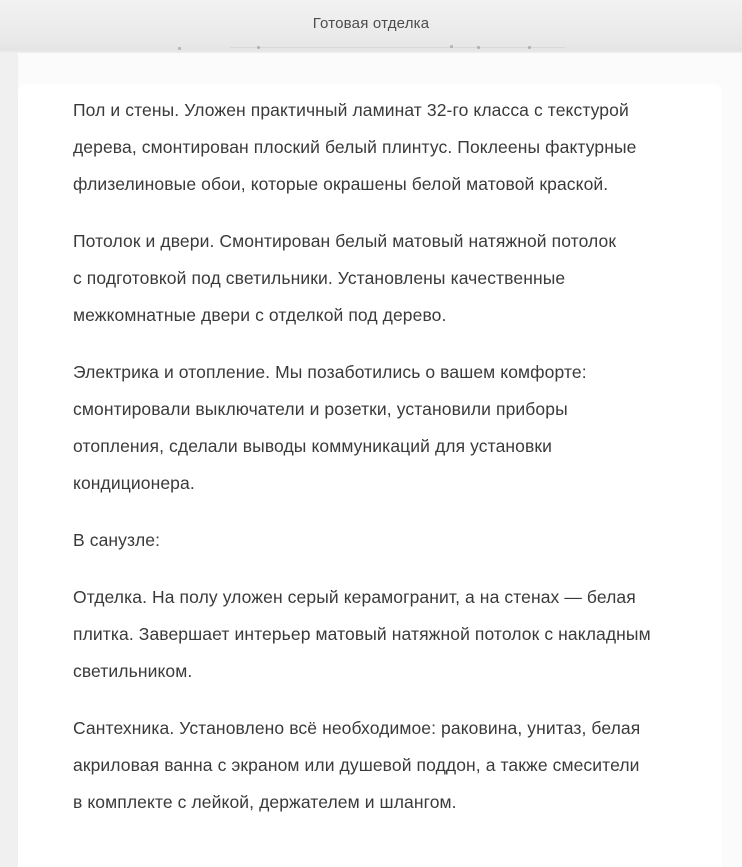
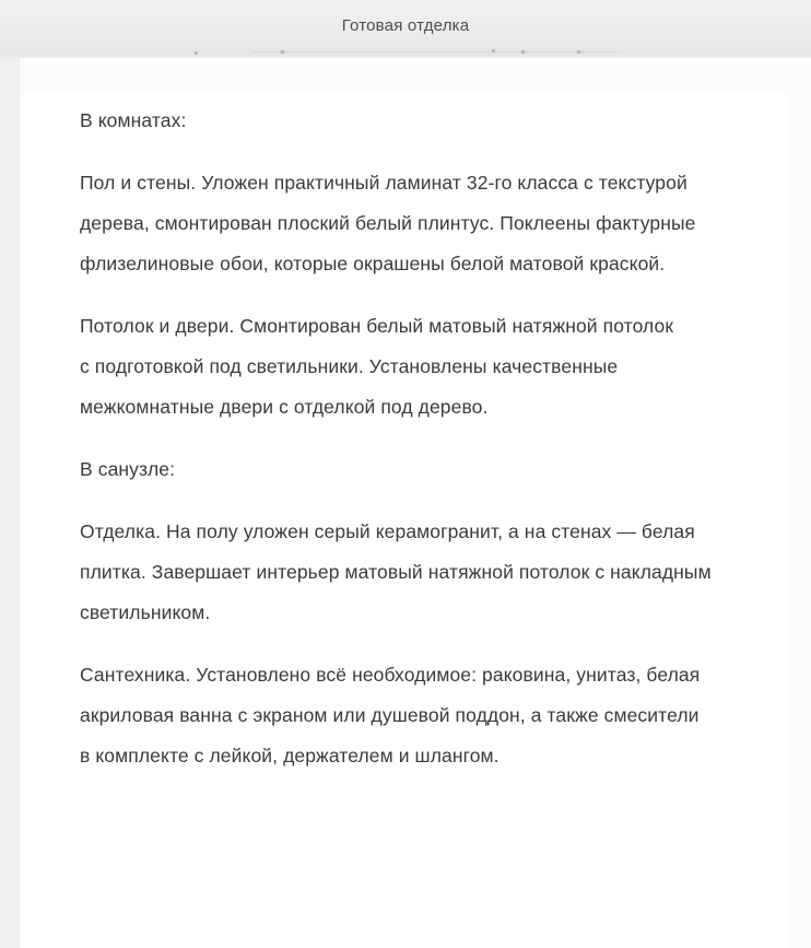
  Готовая отделка
+ В комнатах:
  Пол и стены. Уложен практичный ламинат 32-го класса с текстурой
  дерева, смонтирован плоский белый плинтус. Поклеены фактурные
  флизелиновые обои, которые окрашены белой матовой краской.
  Потолок и двери. Смонтирован белый матовый натяжной потолок
  с подготовкой под светильники. Установлены качественные
  межкомнатные двери с отделкой под дерево.
- Электрика и отопление. Мы позаботились о вашем комфорте:
- смонтировали выключатели и розетки, установили приборы
- отопления, сделали выводы коммуникаций для установки
- кондиционера.
  В санузле:
  Отделка. На полу уложен серый керамогранит, а на стенах — белая
  плитка. Завершает интерьер матовый натяжной потолок с накладным
  светильником.
  Сантехника. Установлено всё необходимое: раковина, унитаз, белая
  акриловая ванна с экраном или душевой поддон, а также смесители
  в комплекте с лейкой, держателем и шлангом.
